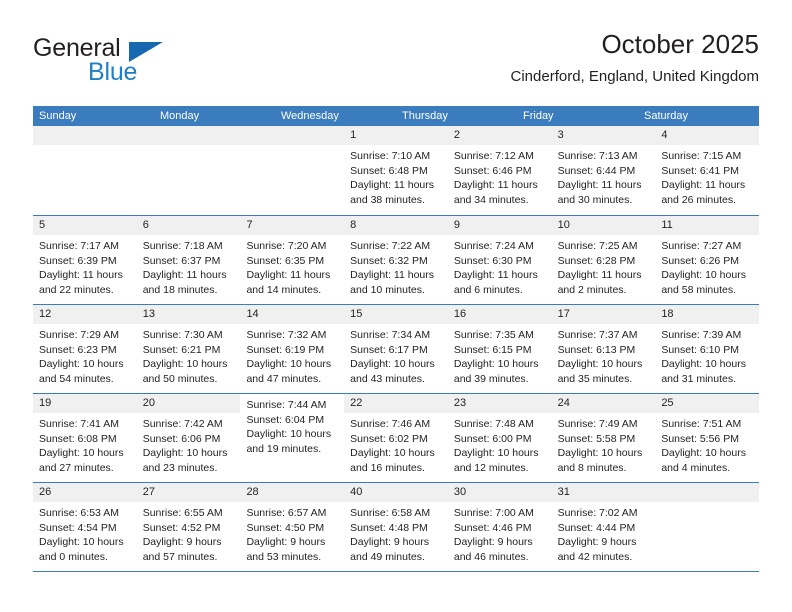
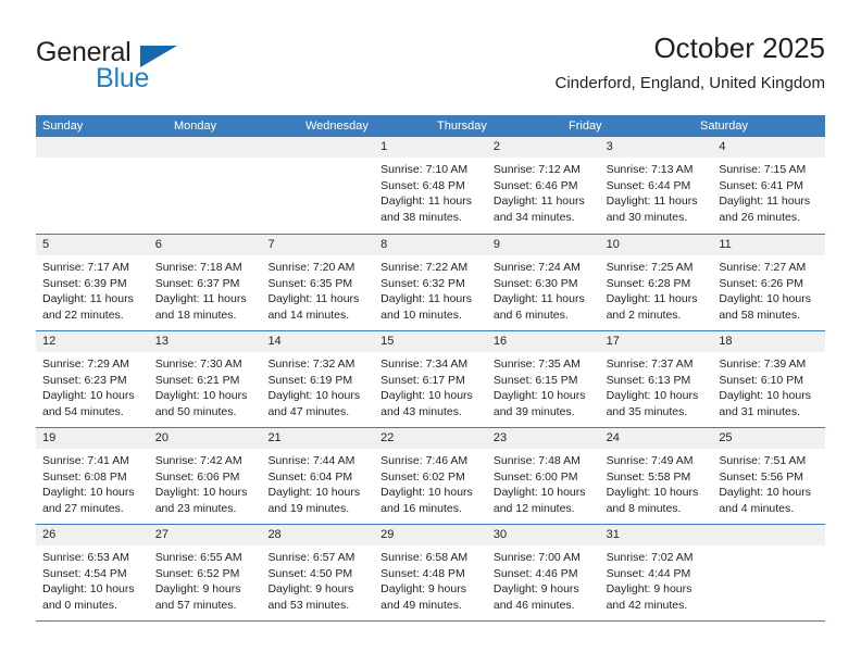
  General
  Blue
  October 2025
  Cinderford, England, United Kingdom
  Sunday
  Monday
  Wednesday
  Thursday
  Friday
  Saturday
  1
  Sunrise: 7:10 AM
  Sunset: 6:48 PM
  Daylight: 11 hours
  and 38 minutes.
  2
  Sunrise: 7:12 AM
  Sunset: 6:46 PM
  Daylight: 11 hours
  and 34 minutes.
  3
  Sunrise: 7:13 AM
  Sunset: 6:44 PM
  Daylight: 11 hours
  and 30 minutes.
  4
  Sunrise: 7:15 AM
  Sunset: 6:41 PM
  Daylight: 11 hours
  and 26 minutes.
  5
  Sunrise: 7:17 AM
  Sunset: 6:39 PM
  Daylight: 11 hours
  and 22 minutes.
  6
  Sunrise: 7:18 AM
  Sunset: 6:37 PM
  Daylight: 11 hours
  and 18 minutes.
  7
  Sunrise: 7:20 AM
  Sunset: 6:35 PM
  Daylight: 11 hours
  and 14 minutes.
  8
  Sunrise: 7:22 AM
  Sunset: 6:32 PM
  Daylight: 11 hours
  and 10 minutes.
  9
  Sunrise: 7:24 AM
  Sunset: 6:30 PM
  Daylight: 11 hours
  and 6 minutes.
  10
  Sunrise: 7:25 AM
  Sunset: 6:28 PM
  Daylight: 11 hours
  and 2 minutes.
  11
  Sunrise: 7:27 AM
  Sunset: 6:26 PM
  Daylight: 10 hours
  and 58 minutes.
  12
  Sunrise: 7:29 AM
  Sunset: 6:23 PM
  Daylight: 10 hours
  and 54 minutes.
  13
  Sunrise: 7:30 AM
  Sunset: 6:21 PM
  Daylight: 10 hours
  and 50 minutes.
  14
  Sunrise: 7:32 AM
  Sunset: 6:19 PM
  Daylight: 10 hours
  and 47 minutes.
  15
  Sunrise: 7:34 AM
  Sunset: 6:17 PM
  Daylight: 10 hours
  and 43 minutes.
  16
  Sunrise: 7:35 AM
  Sunset: 6:15 PM
  Daylight: 10 hours
  and 39 minutes.
  17
  Sunrise: 7:37 AM
  Sunset: 6:13 PM
  Daylight: 10 hours
  and 35 minutes.
  18
  Sunrise: 7:39 AM
  Sunset: 6:10 PM
  Daylight: 10 hours
  and 31 minutes.
  19
  Sunrise: 7:41 AM
  Sunset: 6:08 PM
  Daylight: 10 hours
  and 27 minutes.
  20
  Sunrise: 7:42 AM
  Sunset: 6:06 PM
  Daylight: 10 hours
  and 23 minutes.
+ 21
  Sunrise: 7:44 AM
  Sunset: 6:04 PM
  Daylight: 10 hours
  and 19 minutes.
  22
  Sunrise: 7:46 AM
  Sunset: 6:02 PM
  Daylight: 10 hours
  and 16 minutes.
  23
  Sunrise: 7:48 AM
  Sunset: 6:00 PM
  Daylight: 10 hours
  and 12 minutes.
  24
  Sunrise: 7:49 AM
  Sunset: 5:58 PM
  Daylight: 10 hours
  and 8 minutes.
  25
  Sunrise: 7:51 AM
  Sunset: 5:56 PM
  Daylight: 10 hours
  and 4 minutes.
  26
  Sunrise: 6:53 AM
  Sunset: 4:54 PM
  Daylight: 10 hours
  and 0 minutes.
  27
  Sunrise: 6:55 AM
- Sunset: 4:52 PM
+ Sunset: 6:52 PM
  Daylight: 9 hours
  and 57 minutes.
  28
  Sunrise: 6:57 AM
  Sunset: 4:50 PM
  Daylight: 9 hours
  and 53 minutes.
- 40
+ 29
  Sunrise: 6:58 AM
  Sunset: 4:48 PM
  Daylight: 9 hours
  and 49 minutes.
  30
  Sunrise: 7:00 AM
  Sunset: 4:46 PM
  Daylight: 9 hours
  and 46 minutes.
  31
  Sunrise: 7:02 AM
  Sunset: 4:44 PM
  Daylight: 9 hours
  and 42 minutes.
